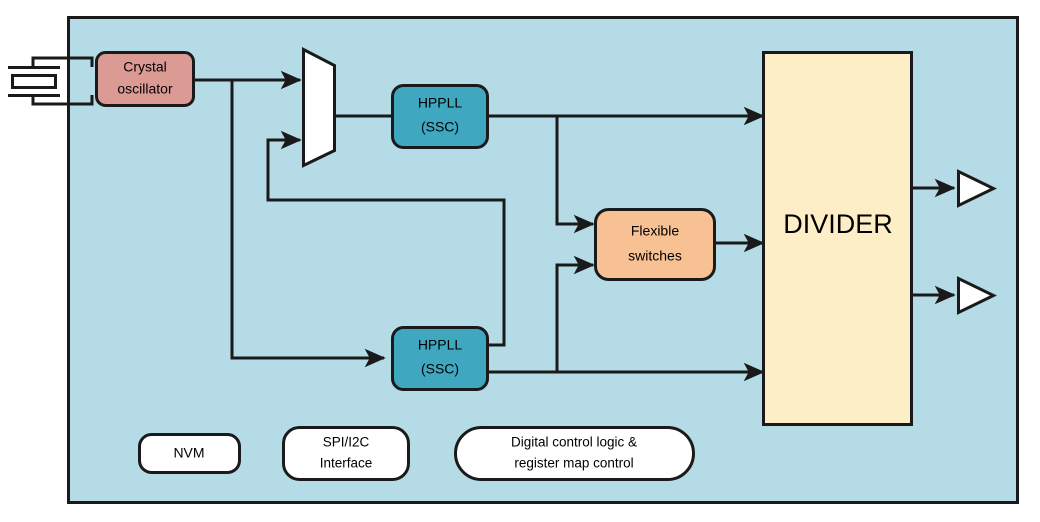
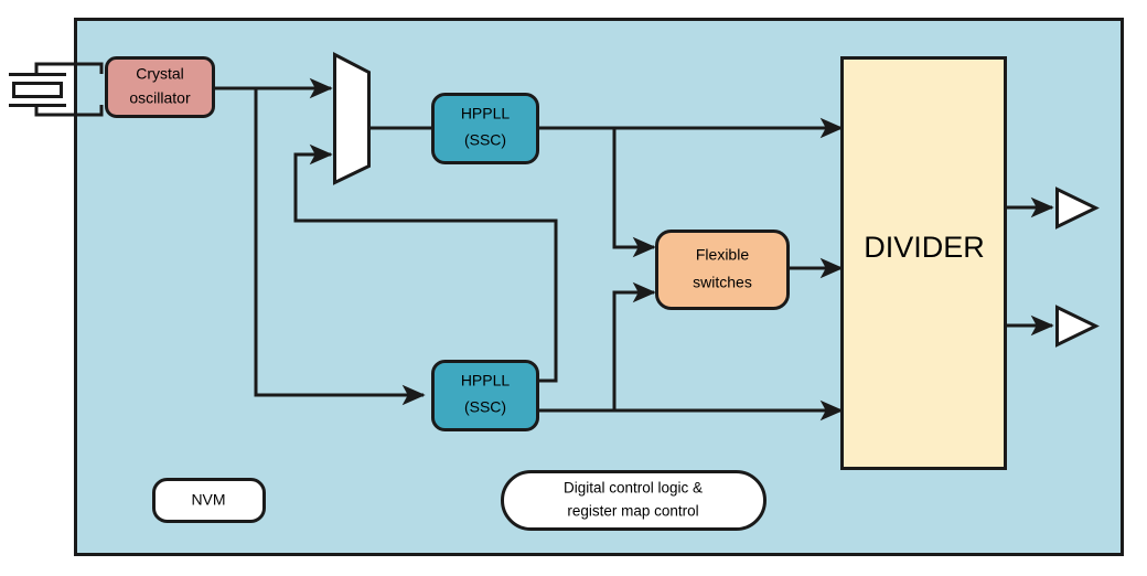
  Crystal
  oscillator
  HPPLL
  (SSC)
  HPPLL
  (SSC)
  Flexible
  switches
  DIVIDER
  NVM
- SPI/I2C
- Interface
  Digital control logic &
  register map control
